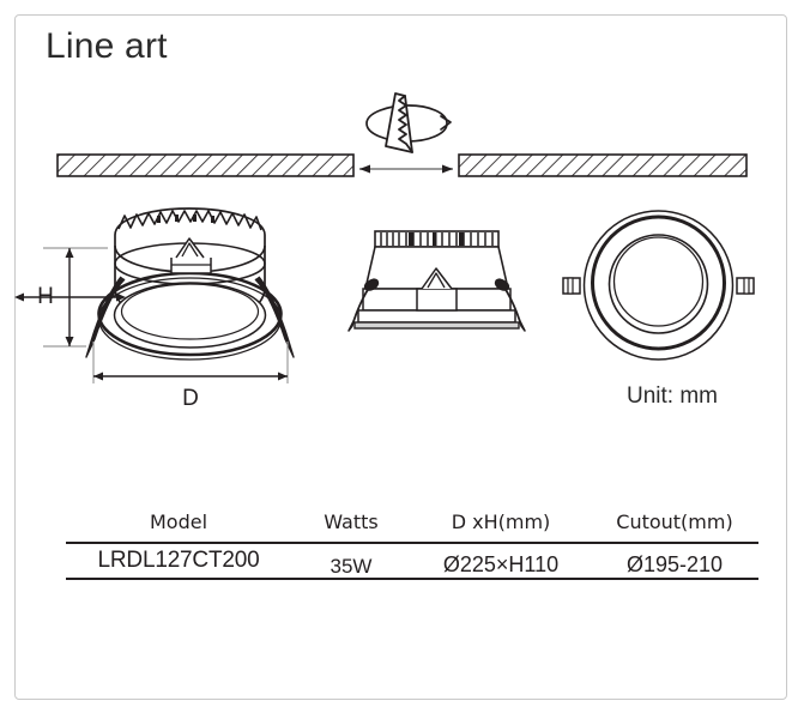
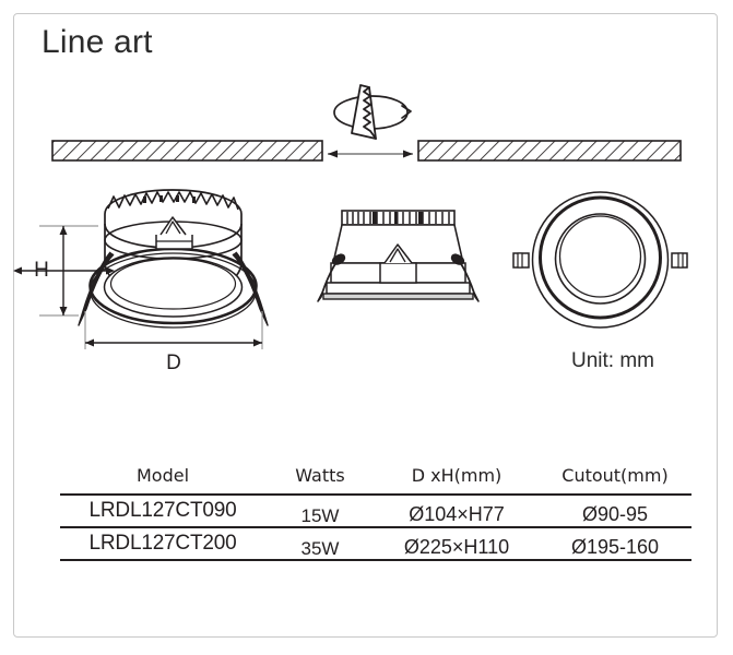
  Line art
  H
  D
  Unit: mm
  Model	Watts	D xH(mm)	Cutout(mm)
+ LRDL127CT090	15W	Ø104×H77	Ø90-95
- LRDL127CT200	35W	Ø225×H110	Ø195-210
+ LRDL127CT200	35W	Ø225×H110	Ø195-160
